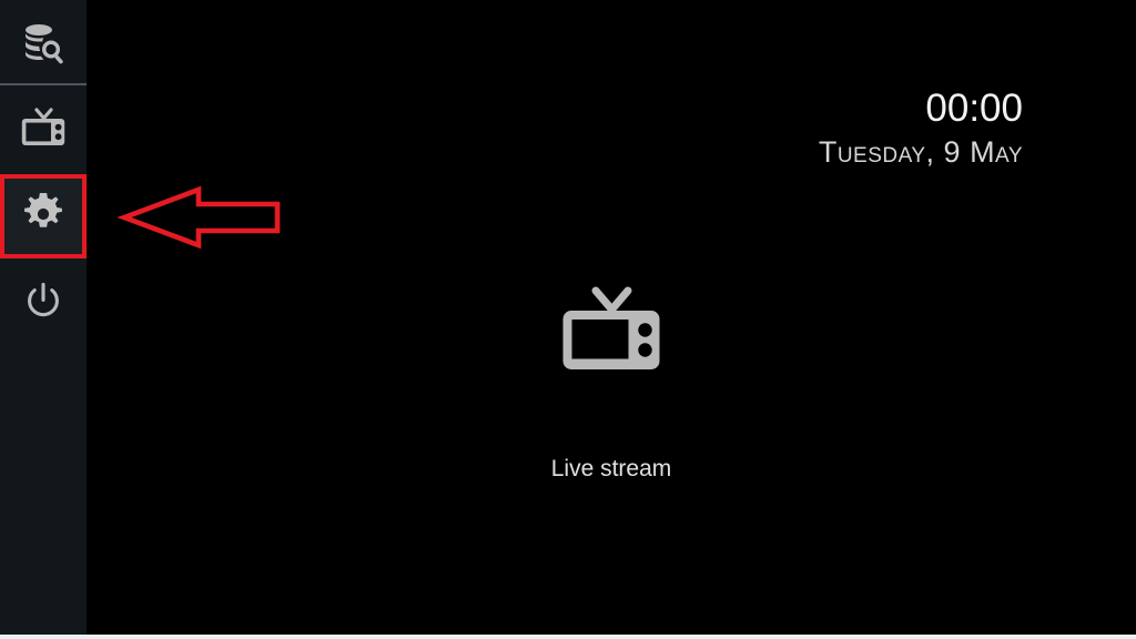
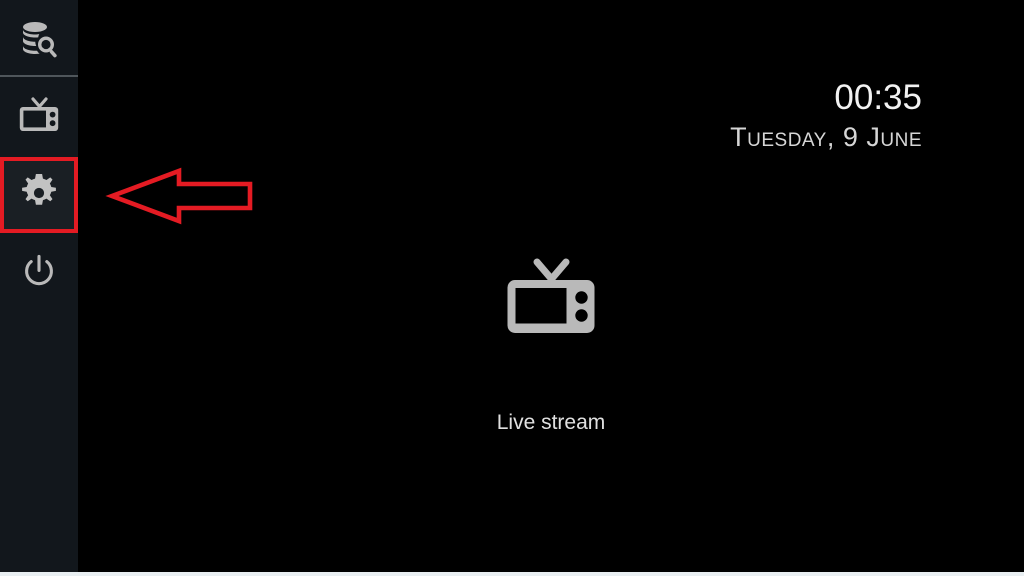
- 00:00
+ 00:35
- Tuesday, 9 May
+ Tuesday, 9 June
  Live stream
